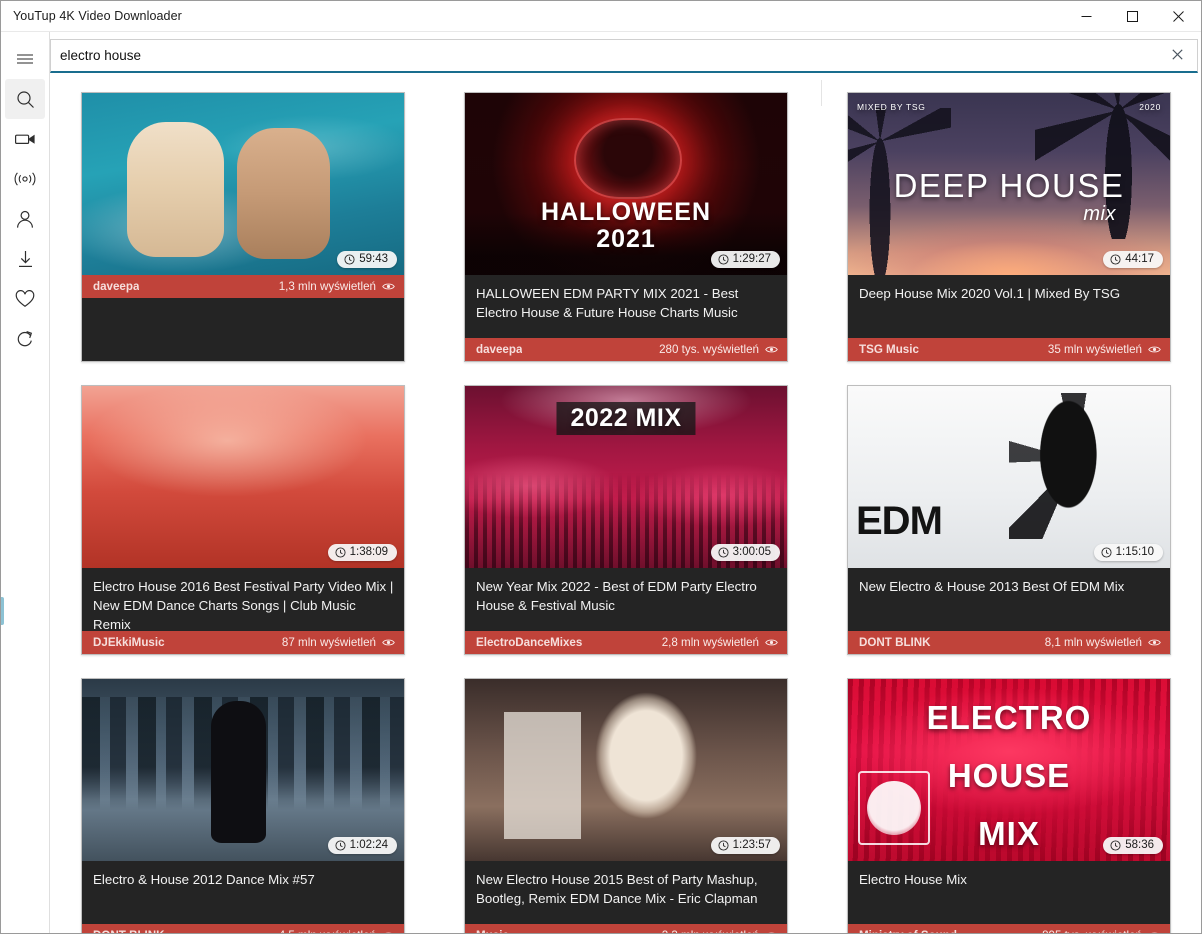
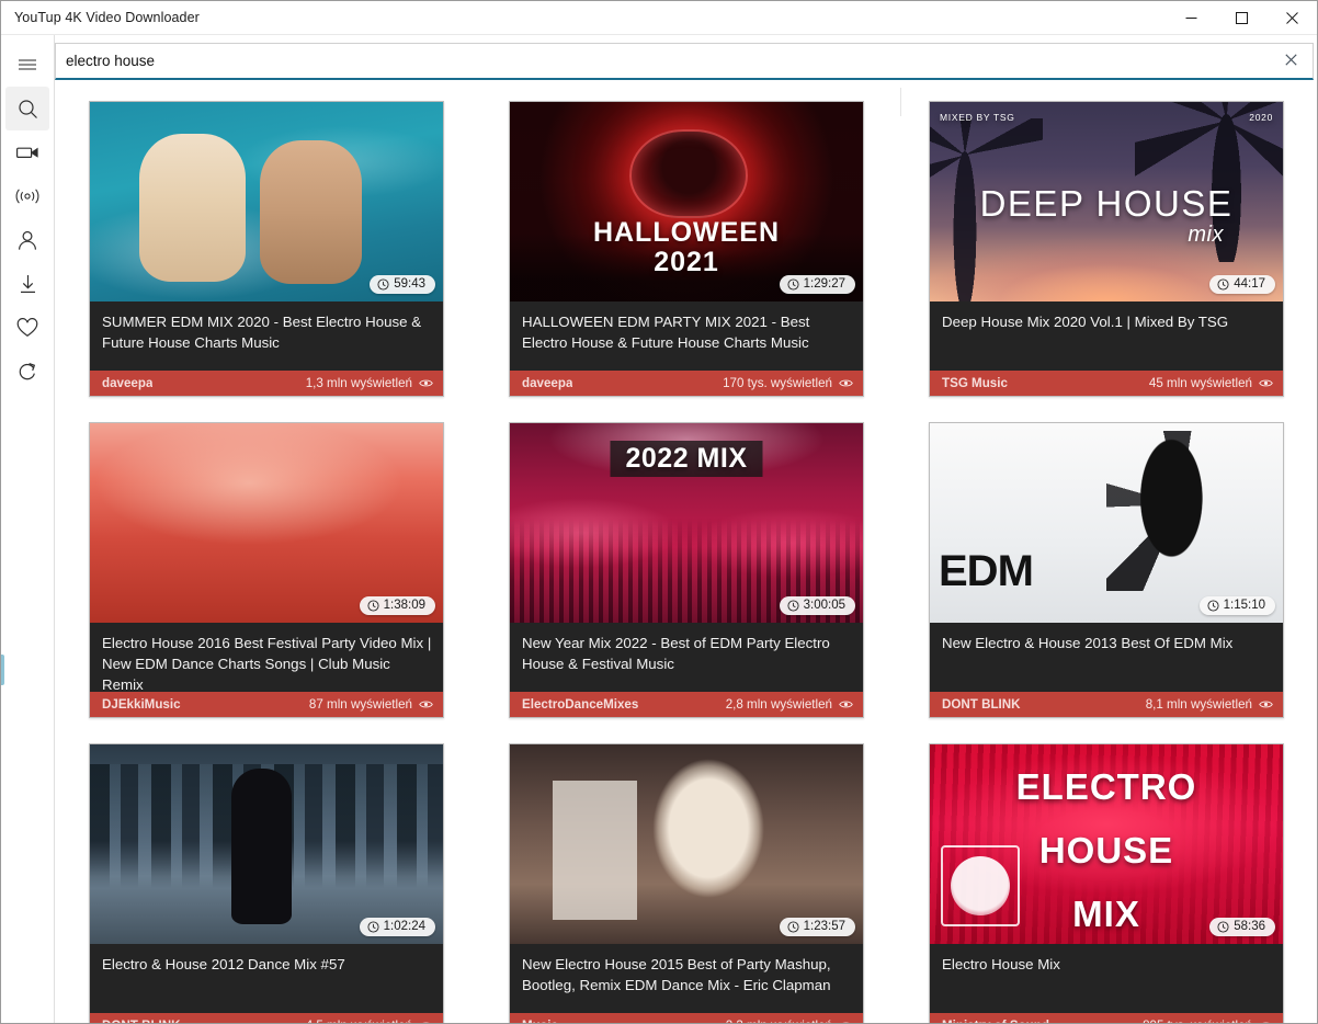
  YouTup 4K Video Downloader
  electro house
  59:43
+ SUMMER EDM MIX 2020 - Best Electro House & Future House Charts Music
  daveepa
  1,3 mln wyświetleń
  HALLOWEEN
  2021
  1:29:27
  HALLOWEEN EDM PARTY MIX 2021 - Best Electro House & Future House Charts Music
  daveepa
- 280 tys. wyświetleń
+ 170 tys. wyświetleń
  MIXED BY TSG
  2020
  DEEP HOUSE
  mix
  44:17
  Deep House Mix 2020 Vol.1 | Mixed By TSG
  TSG Music
- 35 mln wyświetleń
+ 45 mln wyświetleń
  1:38:09
  Electro House 2016 Best Festival Party Video Mix | New EDM Dance Charts Songs | Club Music Remix
  DJEkkiMusic
  87 mln wyświetleń
  2022 MIX
  3:00:05
  New Year Mix 2022 - Best of EDM Party Electro House & Festival Music
  ElectroDanceMixes
  2,8 mln wyświetleń
  EDM
  1:15:10
  New Electro & House 2013 Best Of EDM Mix
  DONT BLINK
  8,1 mln wyświetleń
  1:02:24
  Electro & House 2012 Dance Mix #57
  1:23:57
  New Electro House 2015 Best of Party Mashup, Bootleg, Remix EDM Dance Mix - Eric Clapman
  ELECTRO
  HOUSE
  MIX
  58:36
  Electro House Mix
